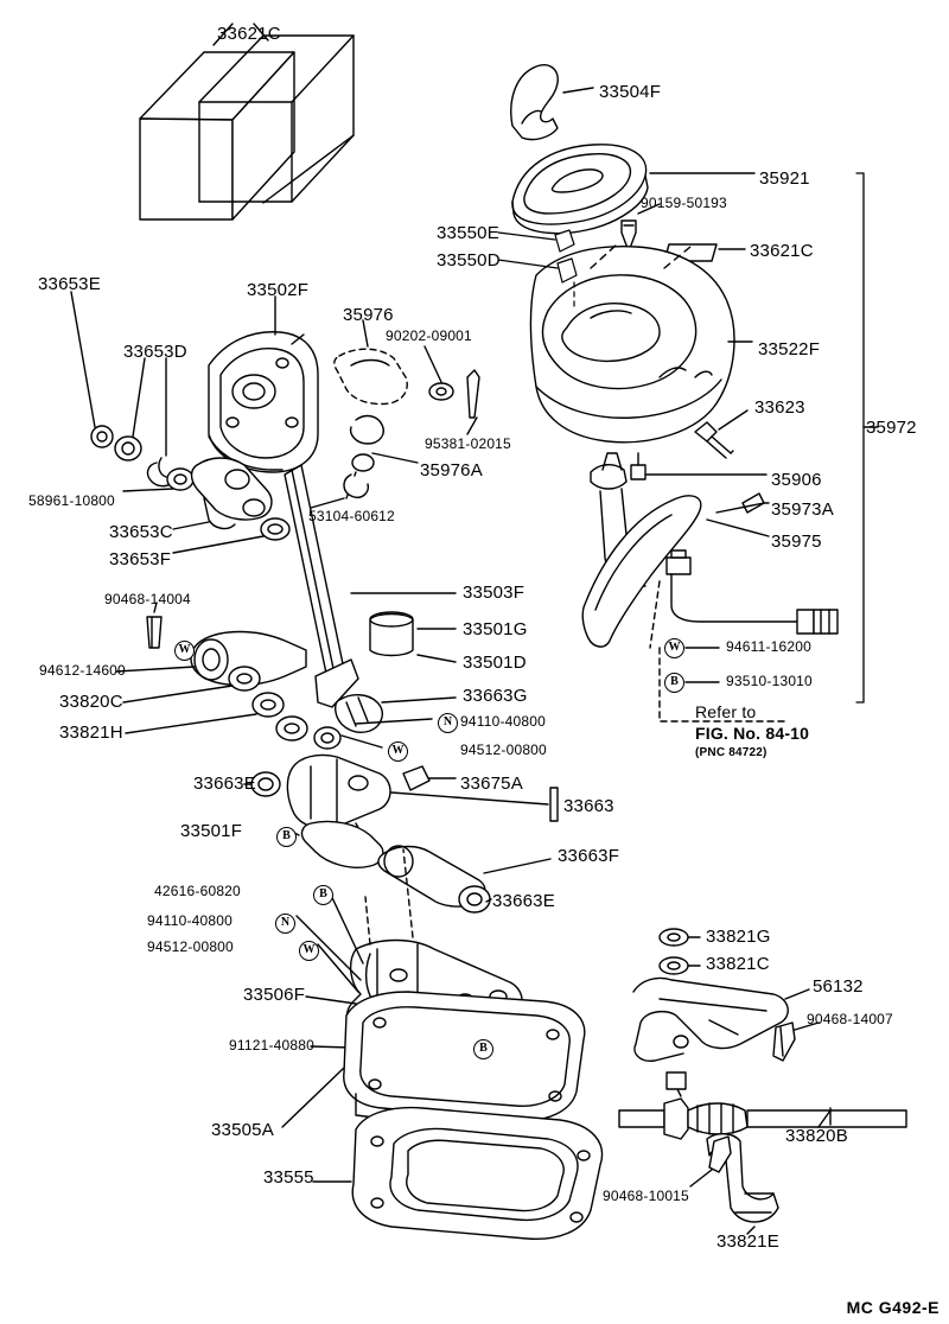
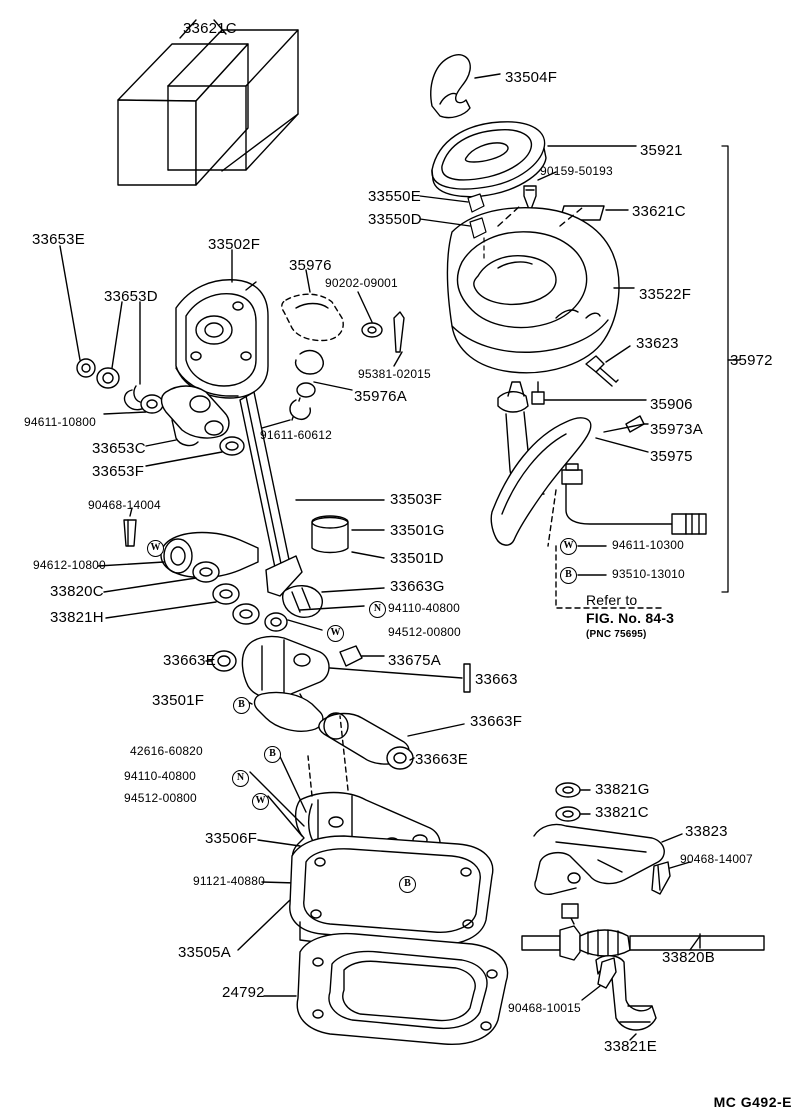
  33621C
  33504F
  35921
  90159-50193
  33550E
  33621C
  33550D
  33653E
  33502F
  35976
  33522F
  90202-09001
  33653D
  33623
  35972
  95381-02015
  35976A
- 58961-10800
+ 94611-10800
  35906
  35973A
- 53104-60612
+ 91611-60612
  33653C
  35975
  33653F
  33503F
  90468-14004
  33501G
- 94611-16200
+ 94611-10300
  33501D
- 94612-14600
+ 94612-10800
  93510-13010
  33663G
  33820C
  94110-40800
  Refer to
  33821H
  94512-00800
- FIG. No. 84-10
+ FIG. No. 84-3
- (PNC 84722)
+ (PNC 75695)
  33663E
  33675A
  33663
  33501F
  33663F
  42616-60820
  33663E
  94110-40800
  33821G
  94512-00800
  33821C
- 56132
+ 33823
  33506F
  90468-14007
  91121-40880
  33820B
  33505A
- 33555
+ 24792
  90468-10015
  33821E
  W
  N
  W
  W
  B
  B
  B
  N
  W
  B
  MC G492-E
